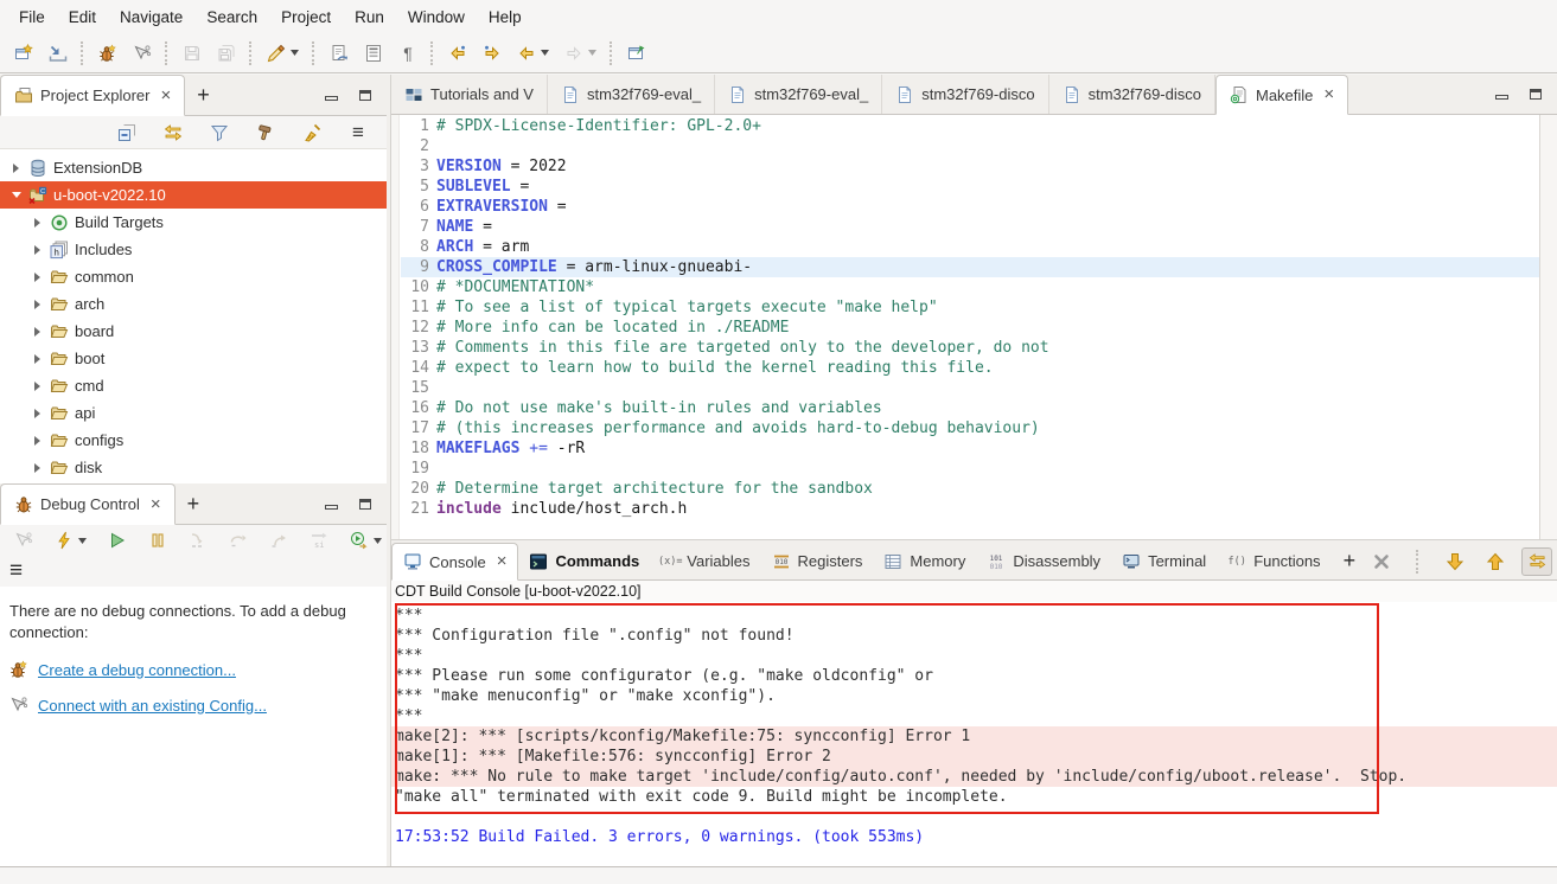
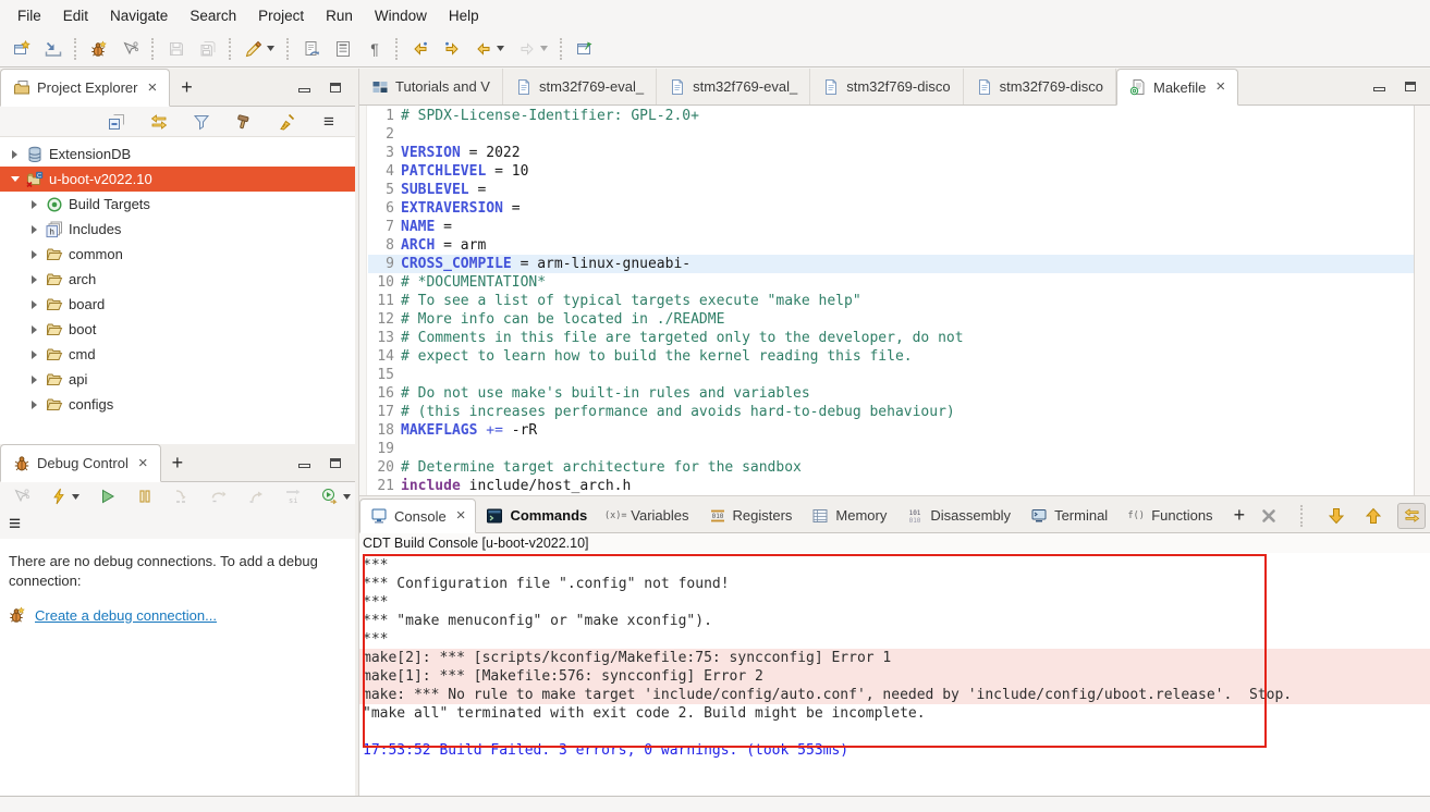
  File
  Edit
  Navigate
  Search
  Project
  Run
  Window
  Help
  ¶
  Project Explorer
  ×
  +
  ≡
  ExtensionDB
  u-boot-v2022.10
  Build Targets
  h
  Includes
  common
  arch
  board
  boot
  cmd
  api
  configs
- disk
  Debug Control
  ×
  +
  si
  ≡
  There are no debug connections. To add a debug connection:
  Create a debug connection...
- Connect with an existing Config...
  Tutorials and V
  stm32f769-eval_
  stm32f769-eval_
  stm32f769-disco
  stm32f769-disco
  Makefile
  ×
  1
  # SPDX-License-Identifier: GPL-2.0+
  2
  3
  VERSION = 2022
+ 4
+ PATCHLEVEL = 10
  5
  SUBLEVEL =
  6
  EXTRAVERSION =
  7
  NAME =
  8
  ARCH = arm
  9
  CROSS_COMPILE = arm-linux-gnueabi-
  10
  # *DOCUMENTATION*
  11
  # To see a list of typical targets execute "make help"
  12
  # More info can be located in ./README
  13
  # Comments in this file are targeted only to the developer, do not
  14
  # expect to learn how to build the kernel reading this file.
  15
  16
  # Do not use make's built-in rules and variables
  17
  # (this increases performance and avoids hard-to-debug behaviour)
  18
  MAKEFLAGS += -rR
  19
  20
  # Determine target architecture for the sandbox
  21
  include include/host_arch.h
  Console
  ×
  Commands
  (x)=
  Variables
  Registers
  Memory
  Disassembly
  Terminal
  f()
  Functions
  +
  CDT Build Console [u-boot-v2022.10]
  ***
  *** Configuration file ".config" not found!
  ***
- *** Please run some configurator (e.g. "make oldconfig" or
  *** "make menuconfig" or "make xconfig").
  ***
  make[2]: *** [scripts/kconfig/Makefile:75: syncconfig] Error 1
  make[1]: *** [Makefile:576: syncconfig] Error 2
  make: *** No rule to make target 'include/config/auto.conf', needed by 'include/config/uboot.release'. Stop.
- "make all" terminated with exit code 9. Build might be incomplete.
+ "make all" terminated with exit code 2. Build might be incomplete.
  17:53:52 Build Failed. 3 errors, 0 warnings. (took 553ms)
